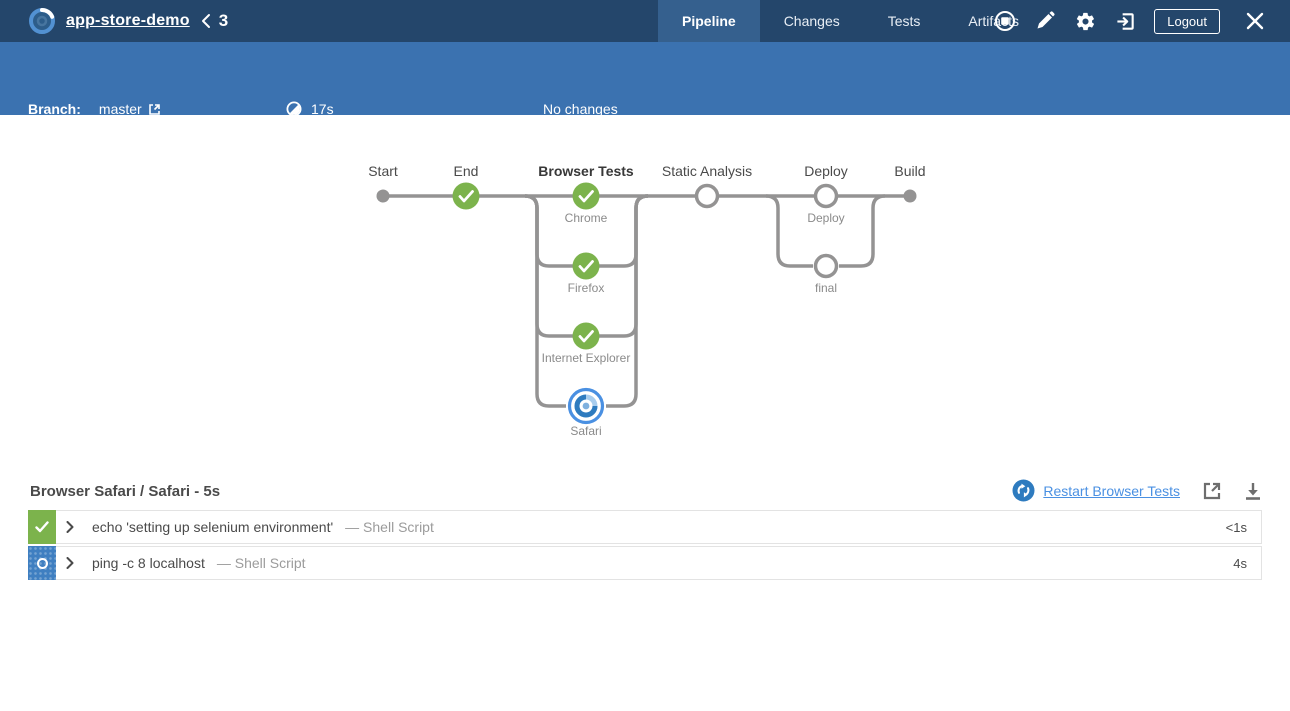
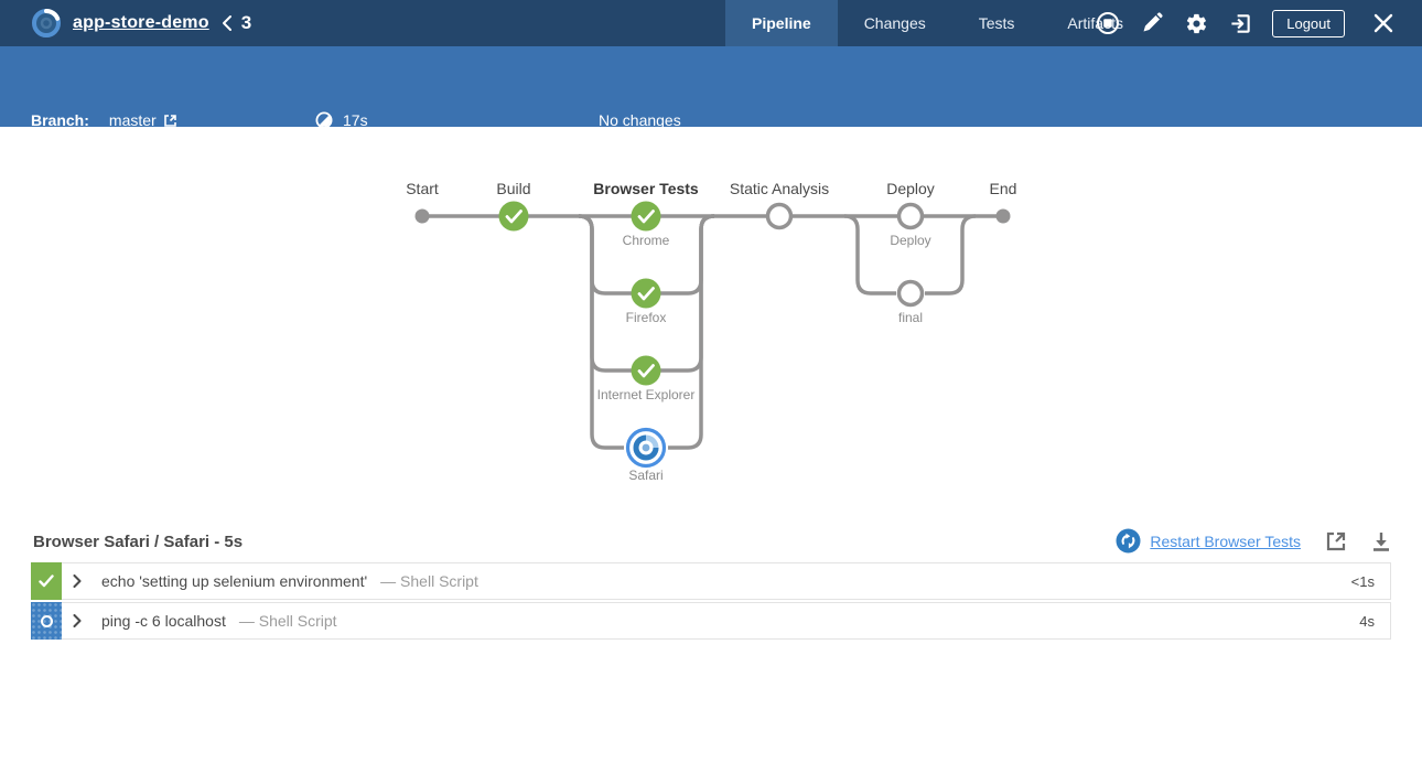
  app-store-demo
  3
  Pipeline
  Changes
  Tests
  Artifts
  Logout
  Branch:
  master
  17s
  No changes
  Start
- End
+ Build
  Browser Tests
  Static Analysis
  Deploy
- Build
+ End
  Chrome
  Firefox
  Internet Explorer
  Safari
  Deploy
  final
  Browser Safari / Safari - 5s
  Restart Browser Tests
  echo 'setting up selenium environment'
  — Shell Script
  <1s
- ping -c 8 localhost
+ ping -c 6 localhost
  — Shell Script
  4s
